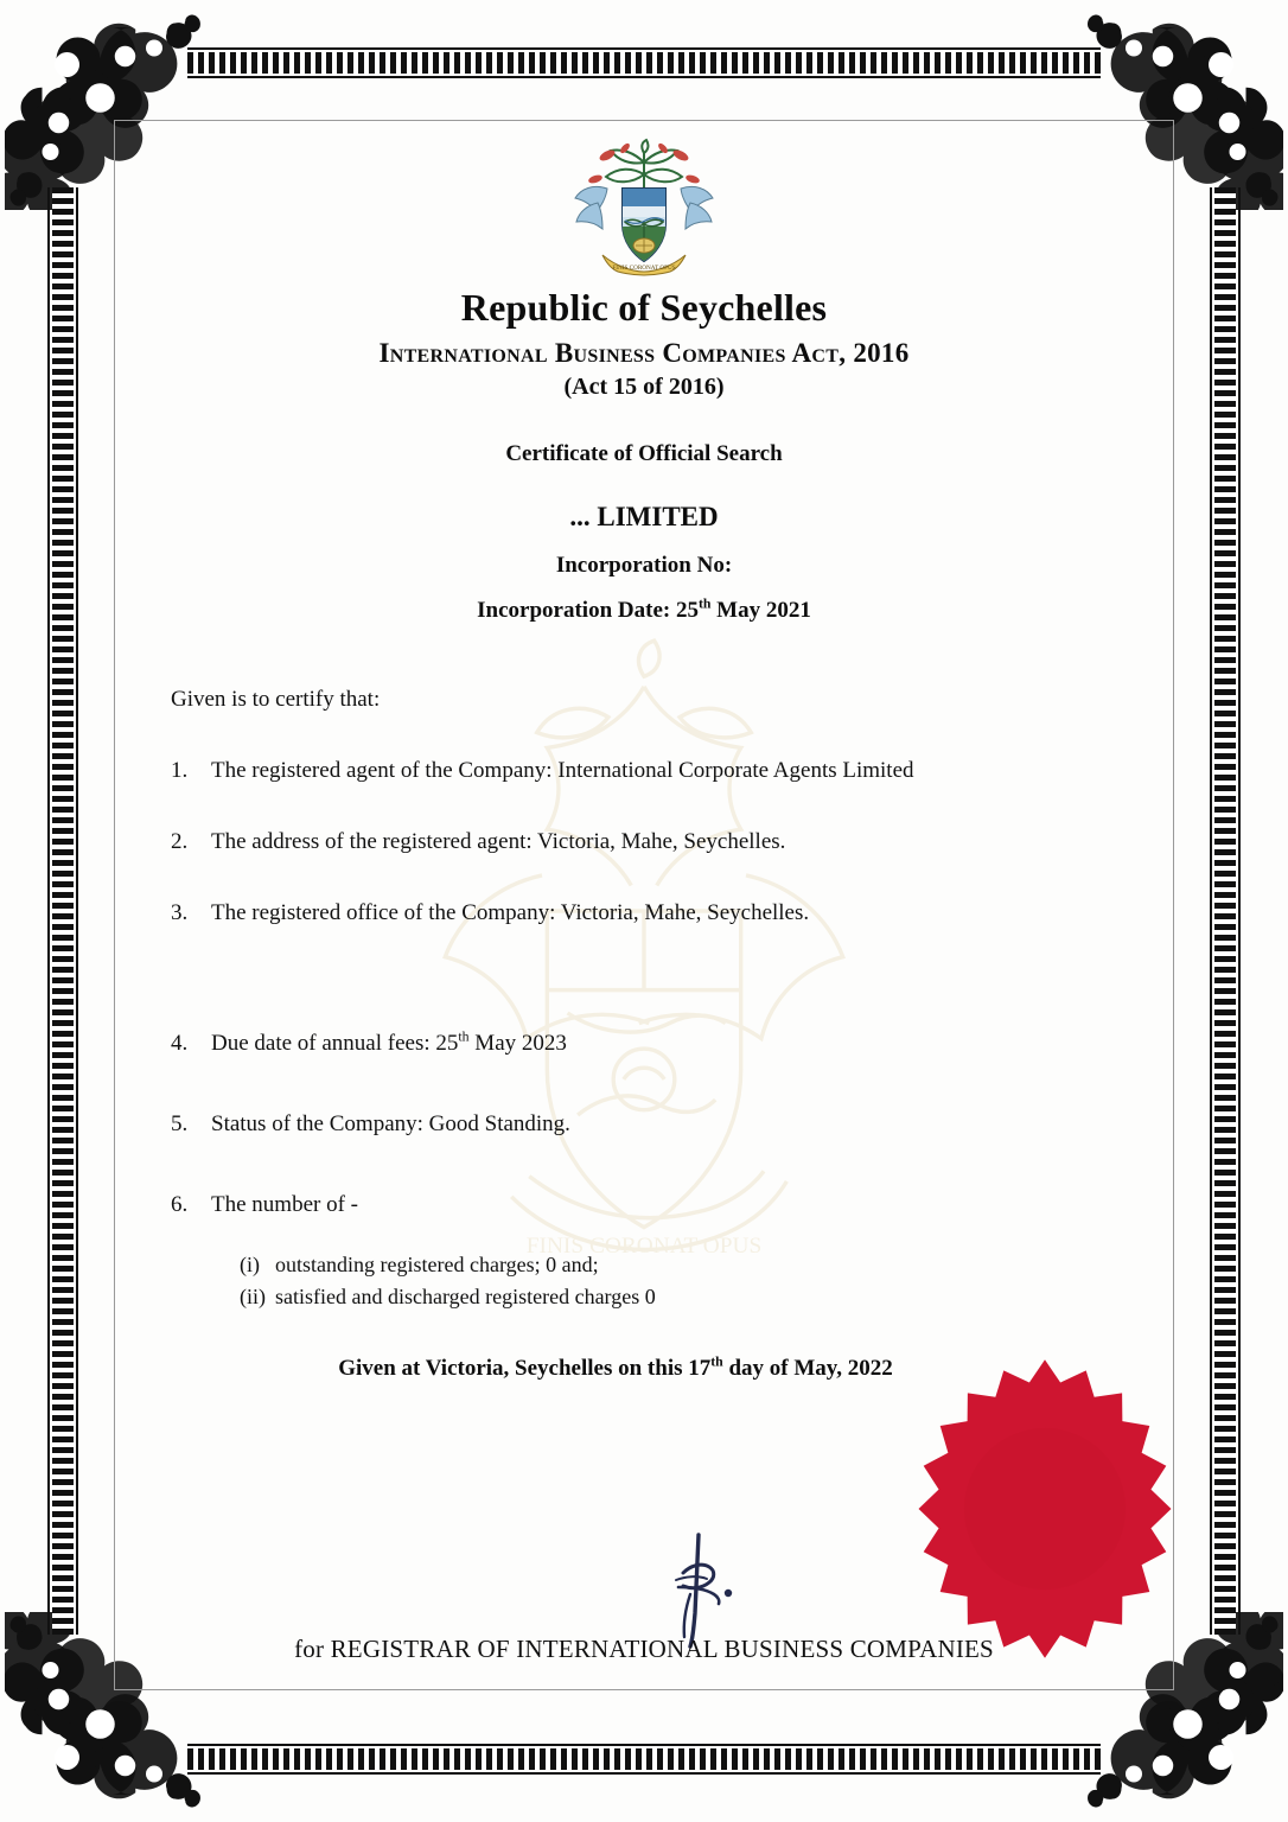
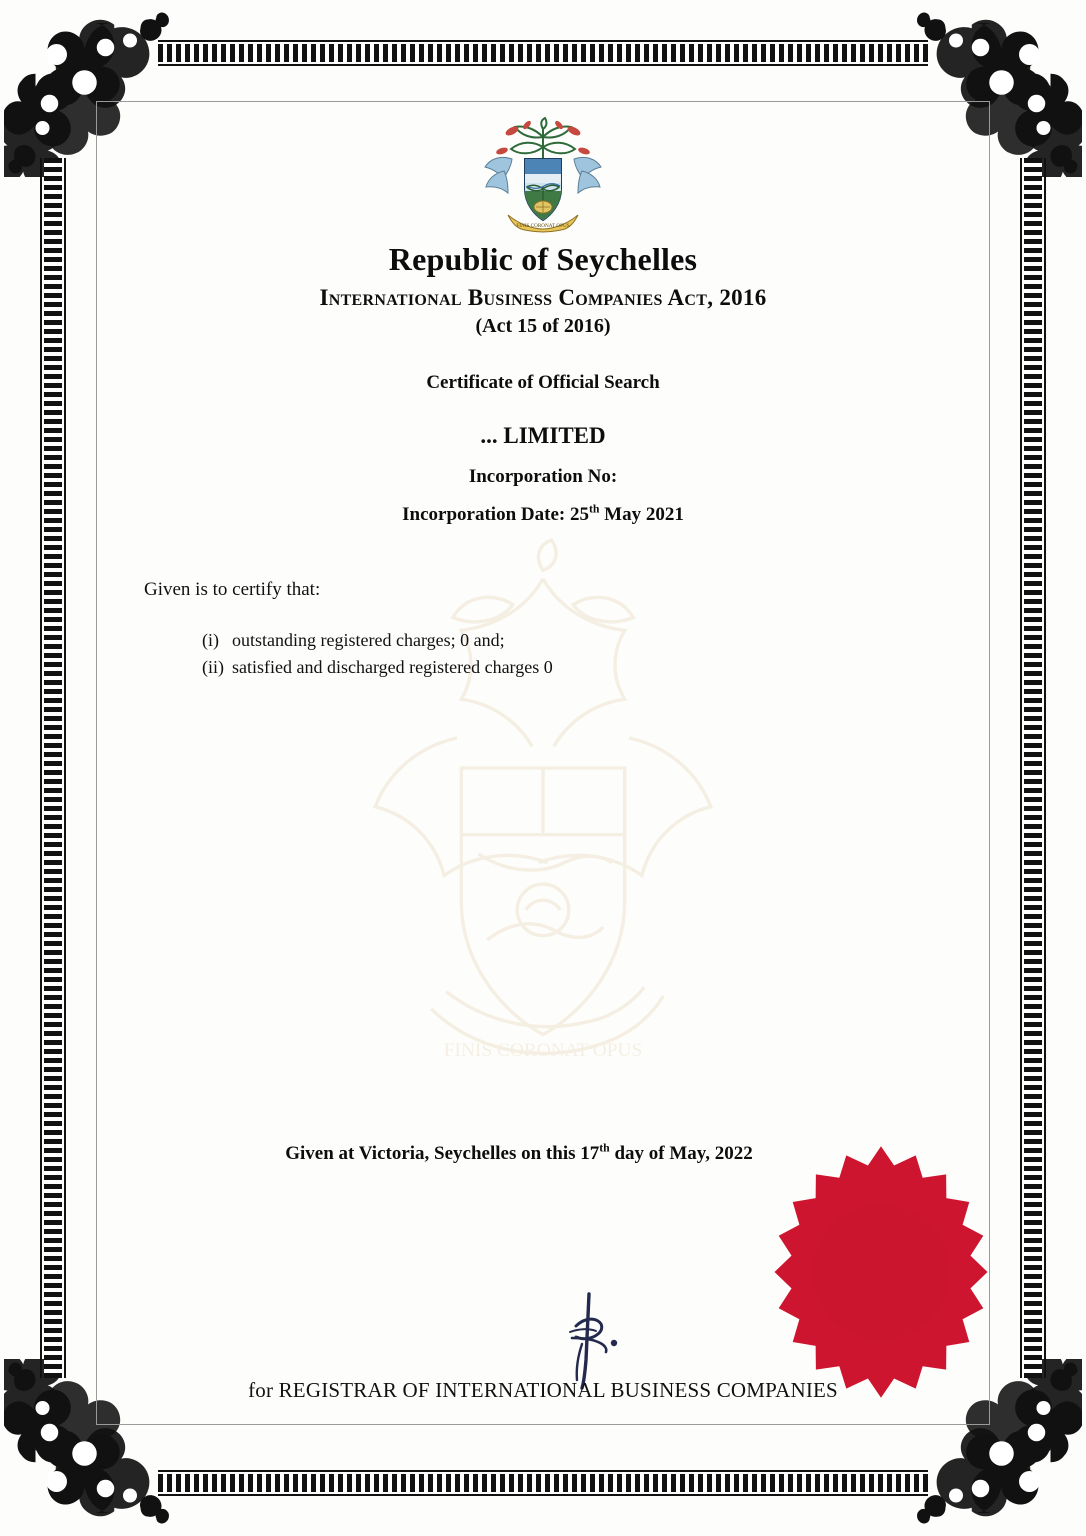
  FINIS CORONAT OPUS
  Republic of Seychelles
  International Business Companies Act, 2016
  (Act 15 of 2016)
  Certificate of Official Search
  ... LIMITED
  Incorporation No:
  Incorporation Date: 25th May 2021
  Given is to certify that:
- 1.
- The registered agent of the Company: International Corporate Agents Limited
- 2.
- The address of the registered agent: Victoria, Mahe, Seychelles.
- 3.
- The registered office of the Company: Victoria, Mahe, Seychelles.
- 4.
- Due date of annual fees: 25th May 2023
- 5.
- Status of the Company: Good Standing.
- 6.
- The number of -
  (i)
  outstanding registered charges; 0 and;
  (ii)
  satisfied and discharged registered charges 0
  Given at Victoria, Seychelles on this 17th day of May, 2022
  for REGISTRAR OF INTERNATIONAL BUSINESS COMPANIES
